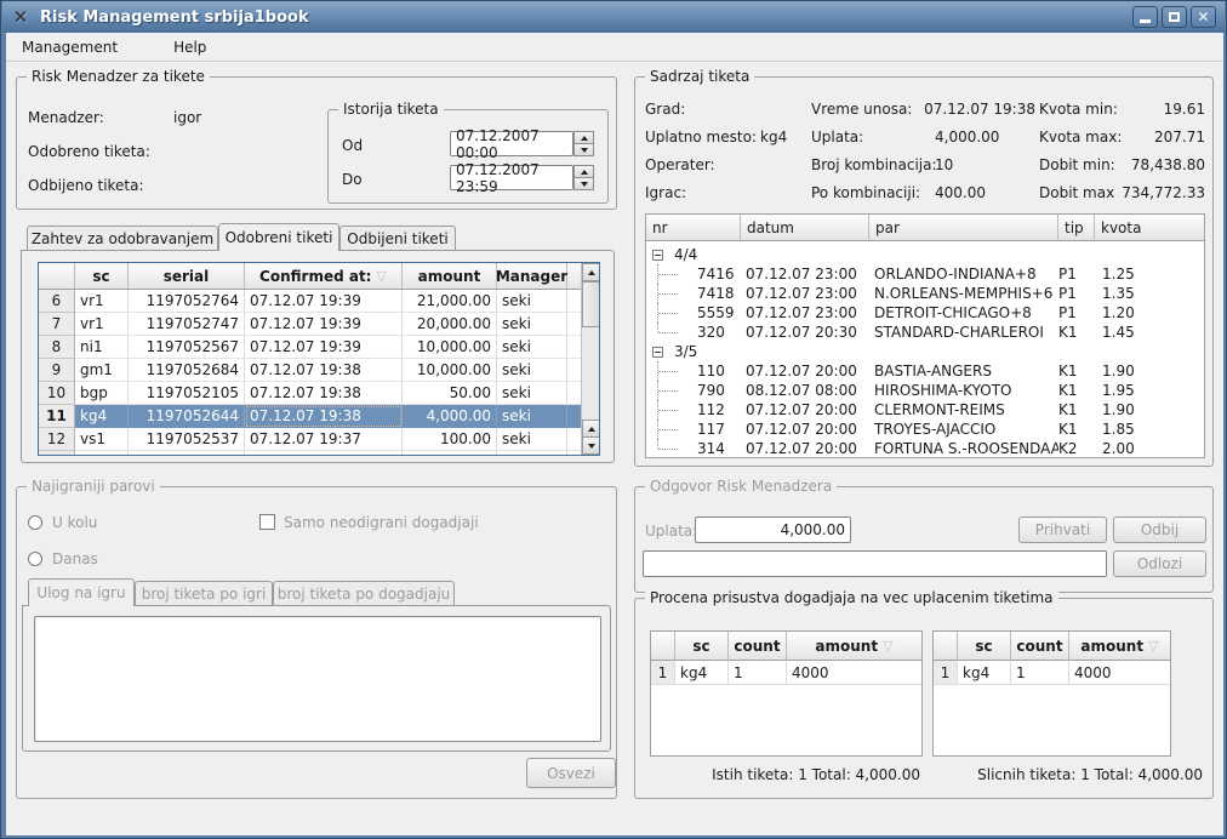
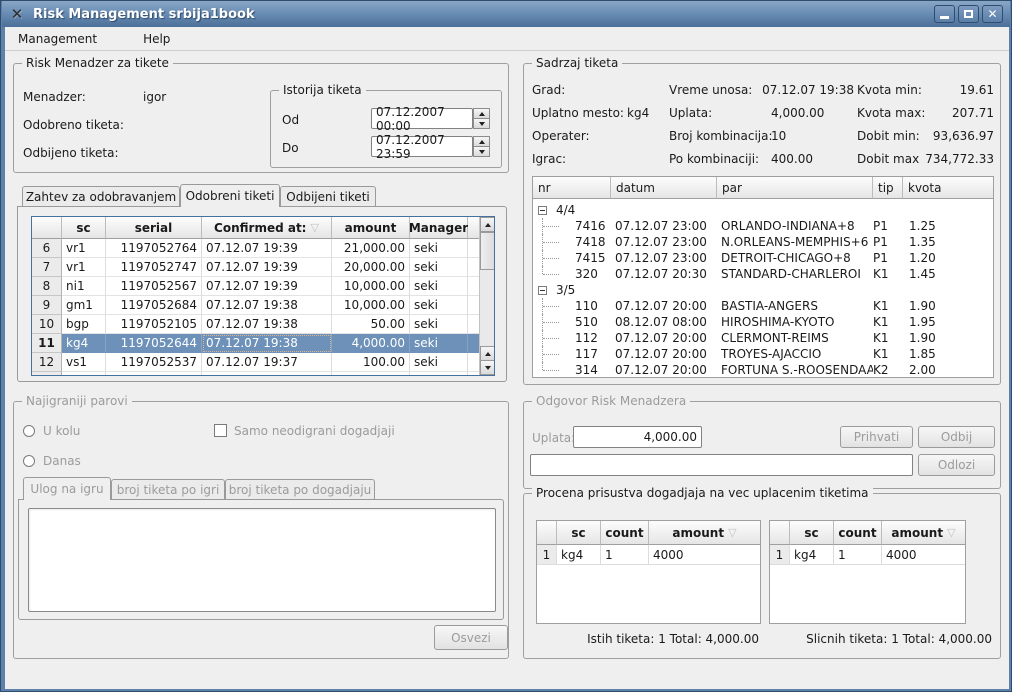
  ✕
  Risk Management srbija1book
  ✕
  Management
  Help
  Risk Menadzer za tikete
  Menadzer:
  igor
  Odobreno tiketa:
  Odbijeno tiketa:
  Istorija tiketa
  Od
  07.12.2007 00:00
  Do
  07.12.2007 23:59
  Zahtev za odobravanjem
  Odobreni tiketi
  Odbijeni tiketi
  sc
  serial
  Confirmed at:
  ▽
  amount
  Manager
  6
  vr1
  1197052764
  07.12.07 19:39
  21,000.00
  seki
  7
  vr1
  1197052747
  07.12.07 19:39
  20,000.00
  seki
  8
  ni1
  1197052567
  07.12.07 19:39
  10,000.00
  seki
  9
  gm1
  1197052684
  07.12.07 19:38
  10,000.00
  seki
  10
  bgp
  1197052105
  07.12.07 19:38
  50.00
  seki
  11
  kg4
  1197052644
  07.12.07 19:38
  4,000.00
  seki
  12
  vs1
  1197052537
  07.12.07 19:37
  100.00
  seki
  Sadrzaj tiketa
  Grad:
  Uplatno mesto:
  kg4
  Operater:
  Igrac:
  Vreme unosa:
  07.12.07 19:38
  Uplata:
  4,000.00
  Broj kombinacija:
  10
  Po kombinaciji:
  400.00
  Kvota min:
  19.61
  Kvota max:
  207.71
  Dobit min:
- 78,438.80
+ 93,636.97
  Dobit max
  734,772.33
  nr
  datum
  par
  tip
  kvota
  4/4
  7416
  07.12.07 23:00
  ORLANDO-INDIANA+8
  P1
  1.25
  7418
  07.12.07 23:00
  N.ORLEANS-MEMPHIS+6
  P1
  1.35
- 5559
+ 7415
  07.12.07 23:00
  DETROIT-CHICAGO+8
  P1
  1.20
  320
  07.12.07 20:30
  STANDARD-CHARLEROI
  K1
  1.45
  3/5
  110
  07.12.07 20:00
  BASTIA-ANGERS
  K1
  1.90
- 790
+ 510
  08.12.07 08:00
  HIROSHIMA-KYOTO
  K1
  1.95
  112
  07.12.07 20:00
  CLERMONT-REIMS
  K1
  1.90
  117
  07.12.07 20:00
  TROYES-AJACCIO
  K1
  1.85
  314
  07.12.07 20:00
  FORTUNA S.-ROOSENDAA
  K2
  2.00
  Najigraniji parovi
  U kolu
  Samo neodigrani dogadjaji
  Danas
  Ulog na igru
  broj tiketa po igri
  broj tiketa po dogadjaju
  Osvezi
  Odgovor Risk Menadzera
  Uplata
  4,000.00
  Prihvati
  Odbij
  Odlozi
  Procena prisustva dogadjaja na vec uplacenim tiketima
  sc
  count
  amount
  ▽
  1
  kg4
  1
  4000
  sc
  count
  amount
  ▽
  1
  kg4
  1
  4000
  Istih tiketa: 1 Total: 4,000.00
  Slicnih tiketa: 1 Total: 4,000.00
